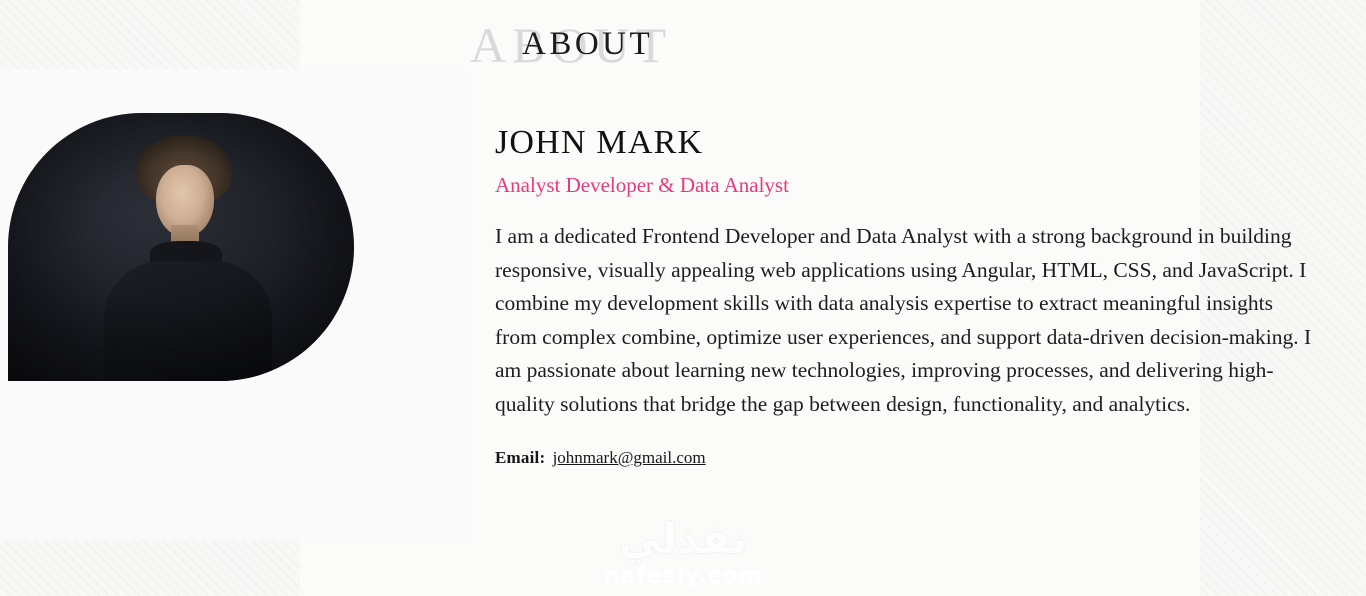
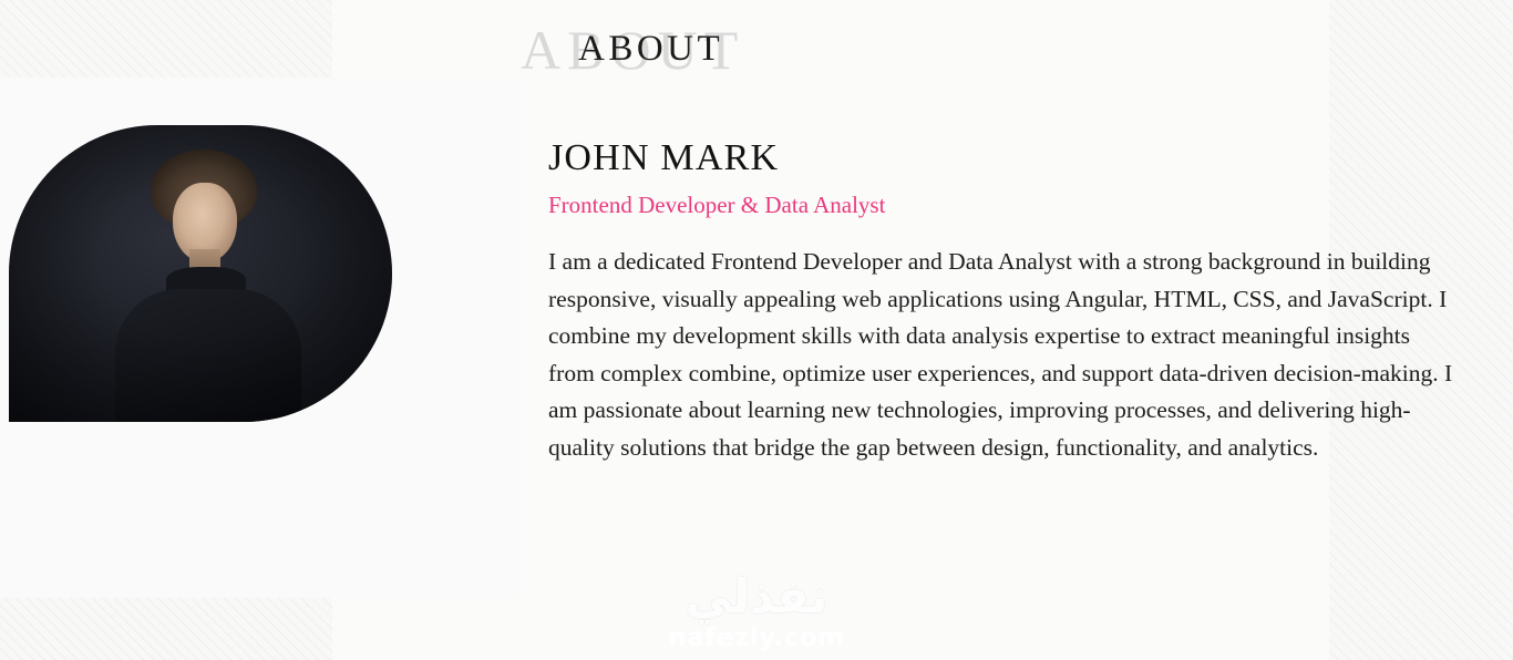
  ABOUT
  ABOUT
  JOHN MARK
- Analyst Developer & Data Analyst
+ Frontend Developer & Data Analyst
  I am a dedicated Frontend Developer and Data Analyst with a strong background in building responsive, visually appealing web applications using Angular, HTML, CSS, and JavaScript. I combine my development skills with data analysis expertise to extract meaningful insights from complex combine, optimize user experiences, and support data-driven decision-making. I am passionate about learning new technologies, improving processes, and delivering high-quality solutions that bridge the gap between design, functionality, and analytics.
- Email: johnmark@gmail.com
